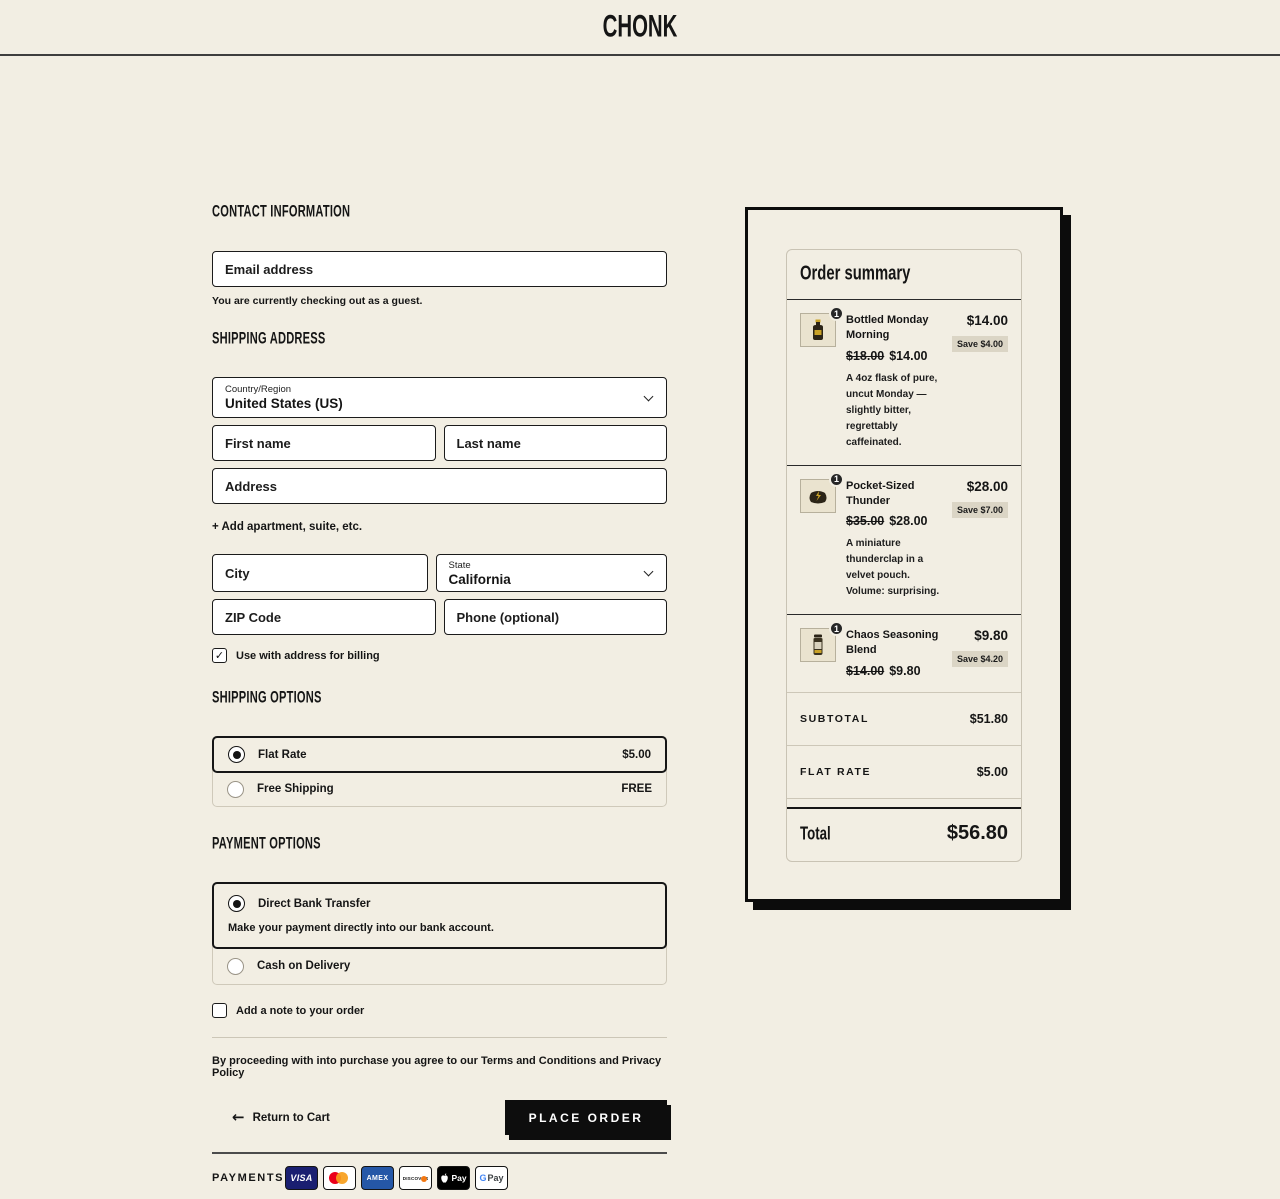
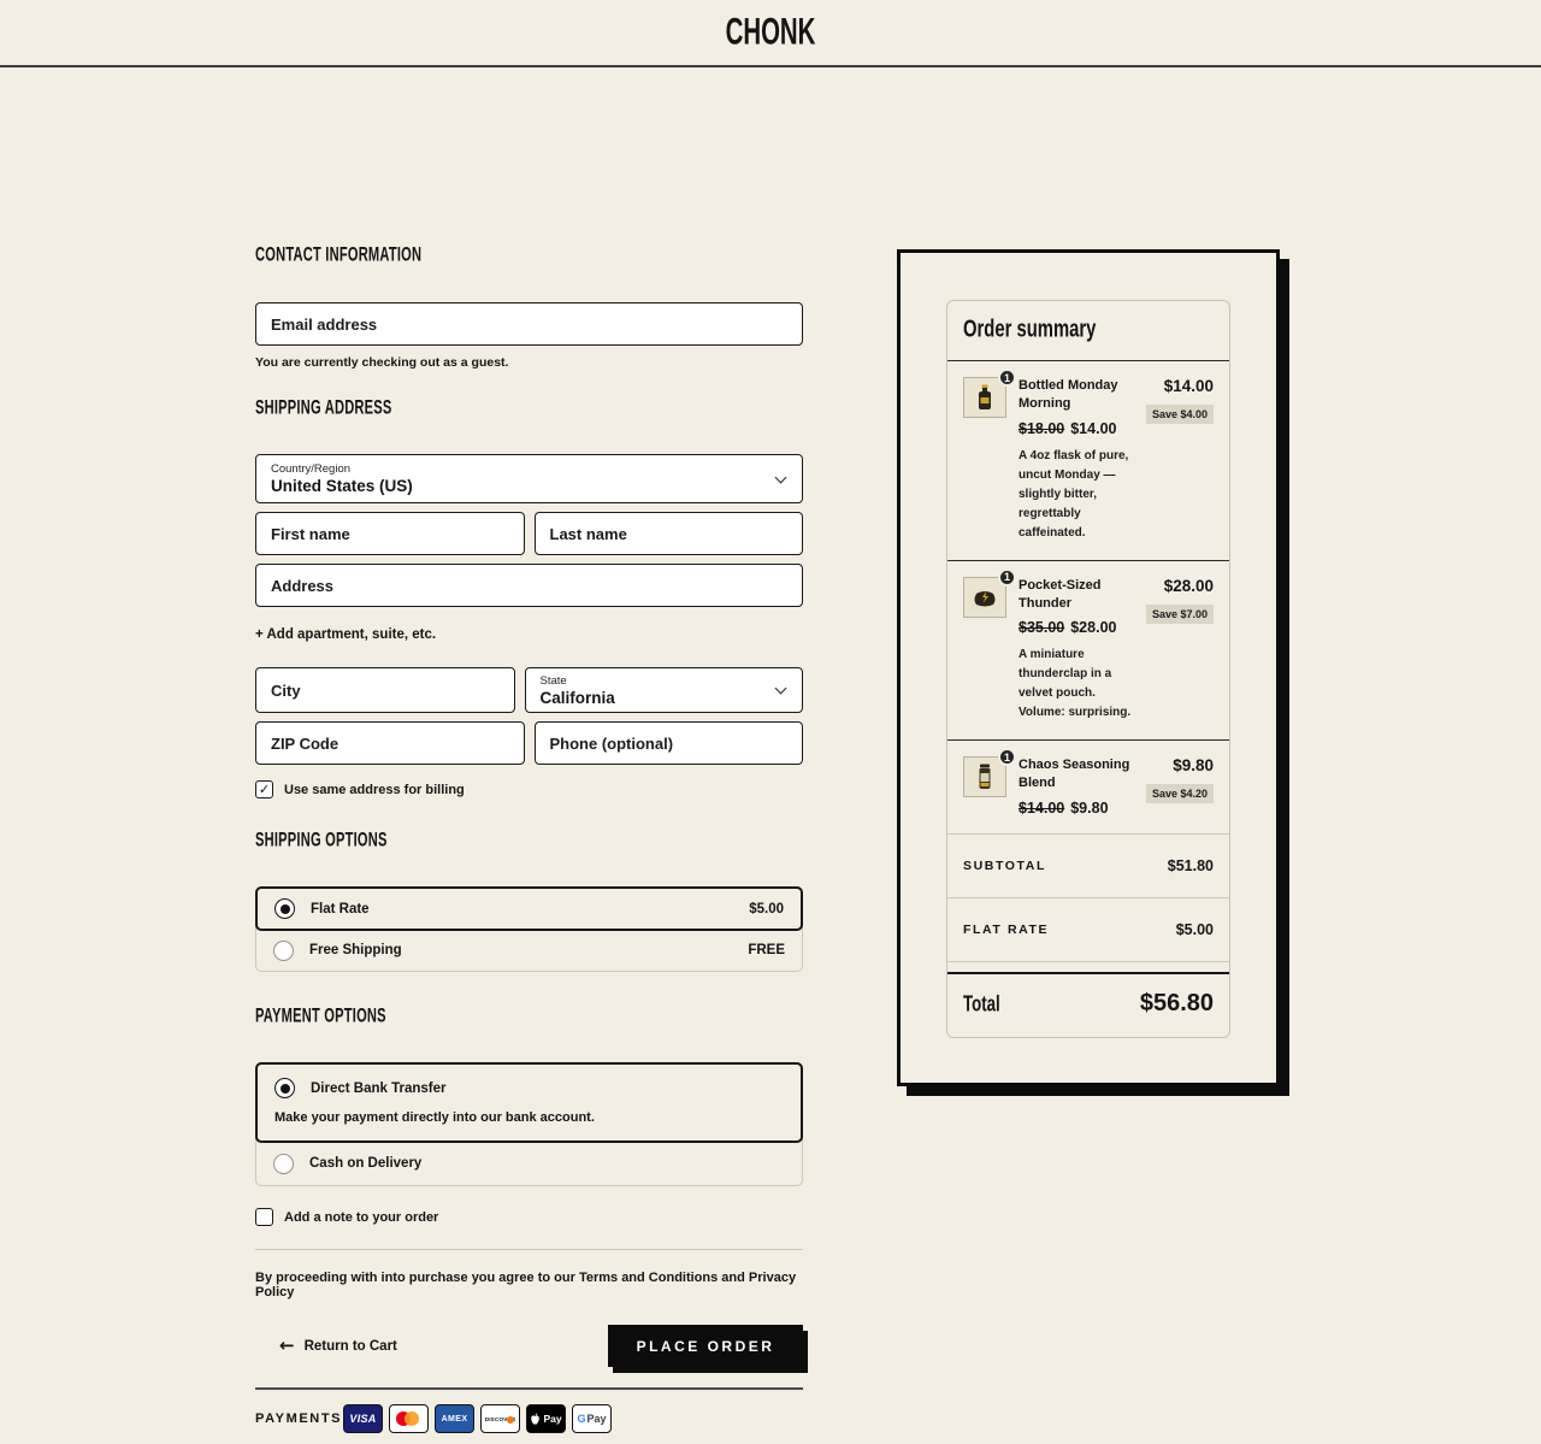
  CHONK
  CONTACT INFORMATION
  Email address
  You are currently checking out as a guest.
  SHIPPING ADDRESS
  Country/Region
  United States (US)
  First name
  Last name
  Address + Add apartment, suite, etc.
  City
  State
  California
  ZIP Code
  Phone (optional)
  ✓
- Use with address for billing
+ Use same address for billing
  SHIPPING OPTIONS
  Flat Rate
  $5.00
  Free Shipping
  FREE
  PAYMENT OPTIONS
  Direct Bank Transfer
  Make your payment directly into our bank account.
  Cash on Delivery
  Add a note to your order
  By proceeding with into purchase you agree to our Terms and Conditions and Privacy Policy
  ←
  Return to Cart
  PLACE ORDER
  PAYMENTS
  VISA
  Pay
  G
  Pay
  Order summary
  1
  Bottled Monday Morning
  $18.00 $14.00
  A 4oz flask of pure, uncut Monday — slightly bitter, regrettably caffeinated.
  $14.00
  Save $4.00
  1
  Pocket-Sized Thunder
  $35.00 $28.00
  A miniature thunderclap in a velvet pouch. Volume: surprising.
  $28.00
  Save $7.00
  1
  Chaos Seasoning Blend
  $14.00 $9.80
  $9.80
  Save $4.20
  SUBTOTAL
  $51.80
  FLAT RATE
  $5.00
  Total
  $56.80
